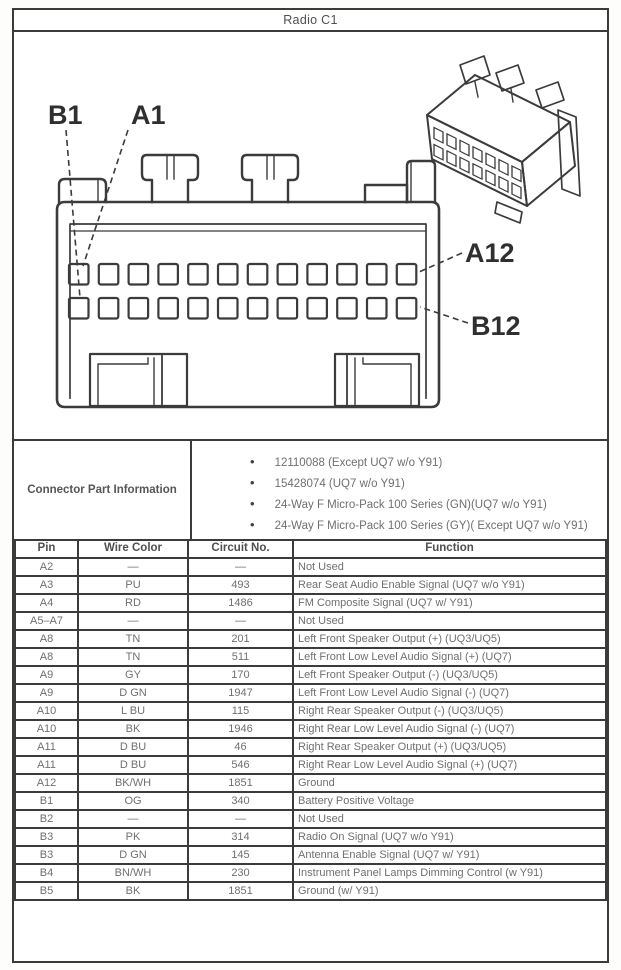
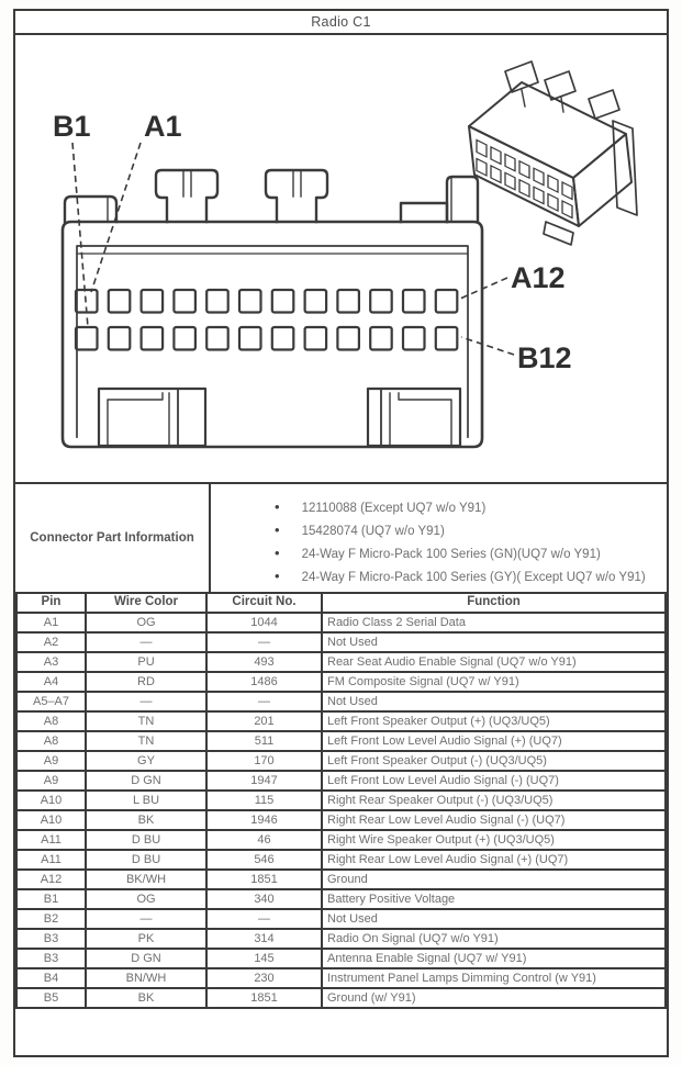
  Radio C1
  B1
  A1
  A12
  B12
  Connector Part Information
  •
  12110088 (Except UQ7 w/o Y91)
  •
  15428074 (UQ7 w/o Y91)
  •
  24-Way F Micro-Pack 100 Series (GN)(UQ7 w/o Y91)
  •
  24-Way F Micro-Pack 100 Series (GY)( Except UQ7 w/o Y91)
  Pin	Wire Color	Circuit No.	Function
+ A1	OG	1044	Radio Class 2 Serial Data
  A2	—	—	Not Used
  A3	PU	493	Rear Seat Audio Enable Signal (UQ7 w/o Y91)
  A4	RD	1486	FM Composite Signal (UQ7 w/ Y91)
  A5–A7	—	—	Not Used
  A8	TN	201	Left Front Speaker Output (+) (UQ3/UQ5)
  A8	TN	511	Left Front Low Level Audio Signal (+) (UQ7)
  A9	GY	170	Left Front Speaker Output (-) (UQ3/UQ5)
  A9	D GN	1947	Left Front Low Level Audio Signal (-) (UQ7)
  A10	L BU	115	Right Rear Speaker Output (-) (UQ3/UQ5)
  A10	BK	1946	Right Rear Low Level Audio Signal (-) (UQ7)
- A11	D BU	46	Right Rear Speaker Output (+) (UQ3/UQ5)
+ A11	D BU	46	Right Wire Speaker Output (+) (UQ3/UQ5)
  A11	D BU	546	Right Rear Low Level Audio Signal (+) (UQ7)
  A12	BK/WH	1851	Ground
  B1	OG	340	Battery Positive Voltage
  B2	—	—	Not Used
  B3	PK	314	Radio On Signal (UQ7 w/o Y91)
  B3	D GN	145	Antenna Enable Signal (UQ7 w/ Y91)
  B4	BN/WH	230	Instrument Panel Lamps Dimming Control (w Y91)
  B5	BK	1851	Ground (w/ Y91)
